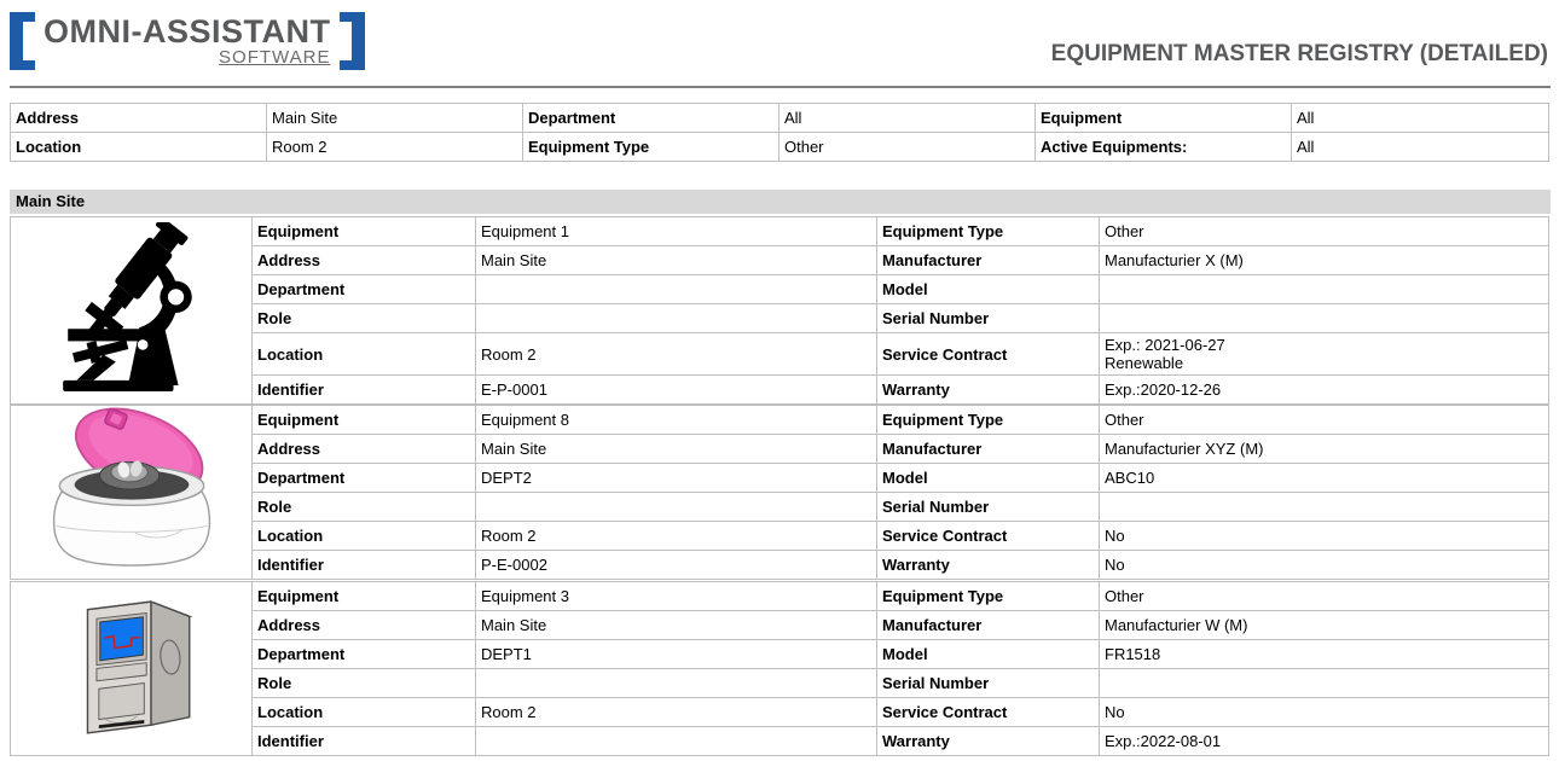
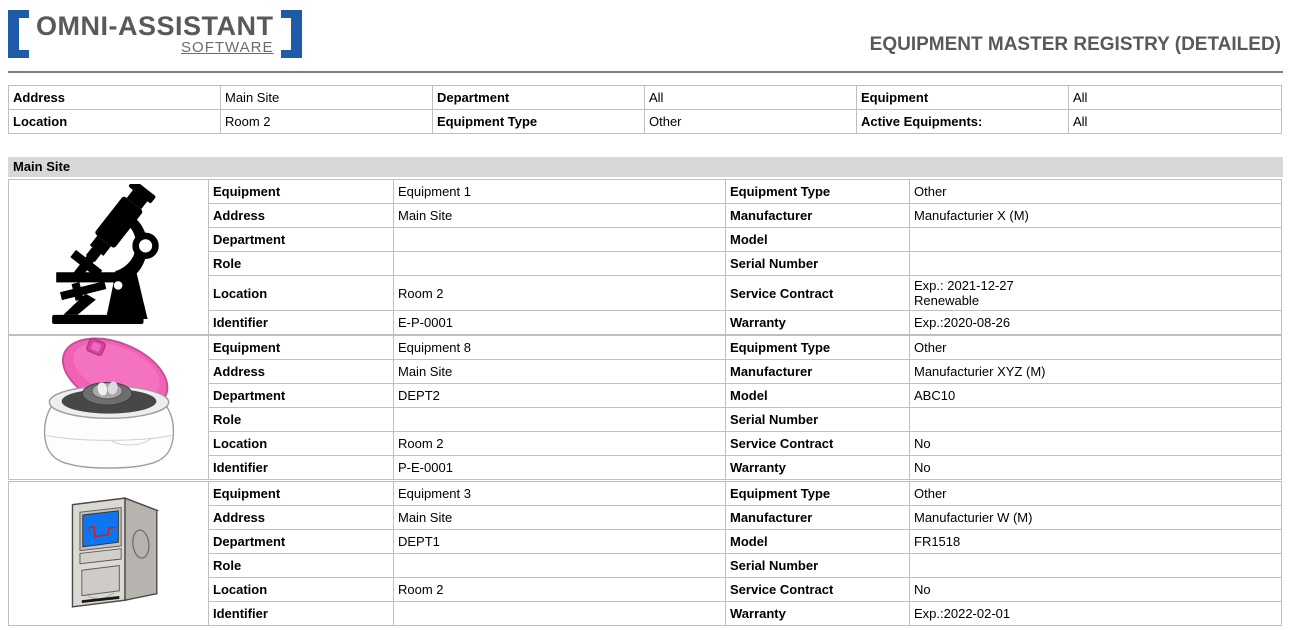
  OMNI-ASSISTANT
  SOFTWARE
  EQUIPMENT MASTER REGISTRY (DETAILED)
  Address	Main Site	Department	All	Equipment	All
  Location	Room 2	Equipment Type	Other	Active Equipments:	All
  Main Site
  	Equipment	Equipment 1	Equipment Type	Other
  Address	Main Site	Manufacturer	Manufacturier X (M)
  Department		Model
  Role		Serial Number
- Location	Room 2	Service Contract	Exp.: 2021-06-27 Renewable
+ Location	Room 2	Service Contract	Exp.: 2021-12-27 Renewable
- Identifier	E-P-0001	Warranty	Exp.:2020-12-26
+ Identifier	E-P-0001	Warranty	Exp.:2020-08-26
  	Equipment	Equipment 8	Equipment Type	Other
  Address	Main Site	Manufacturer	Manufacturier XYZ (M)
  Department	DEPT2	Model	ABC10
  Role		Serial Number
  Location	Room 2	Service Contract	No
- Identifier	P-E-0002	Warranty	No
+ Identifier	P-E-0001	Warranty	No
  	Equipment	Equipment 3	Equipment Type	Other
  Address	Main Site	Manufacturer	Manufacturier W (M)
  Department	DEPT1	Model	FR1518
  Role		Serial Number
  Location	Room 2	Service Contract	No
- Identifier		Warranty	Exp.:2022-08-01
+ Identifier		Warranty	Exp.:2022-02-01
